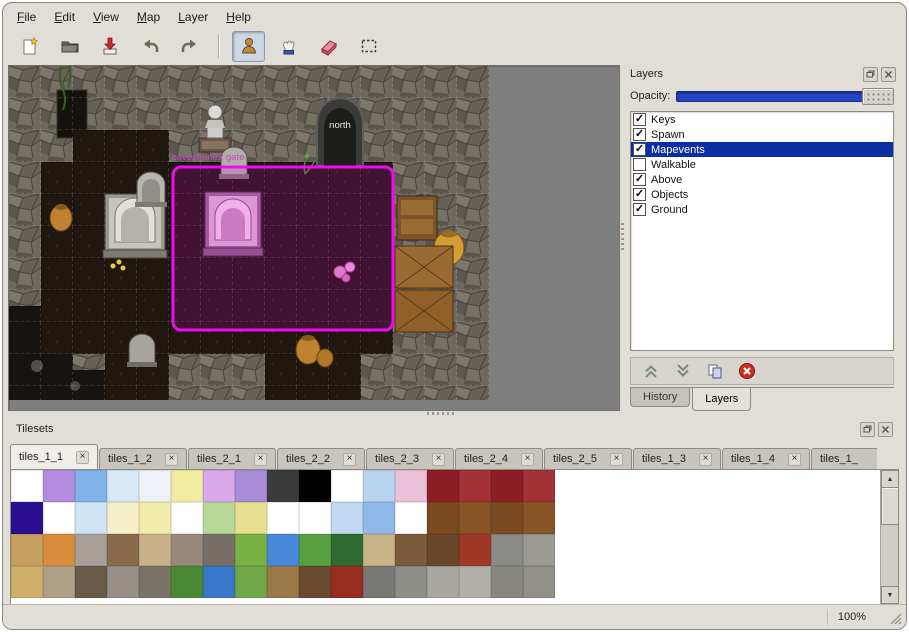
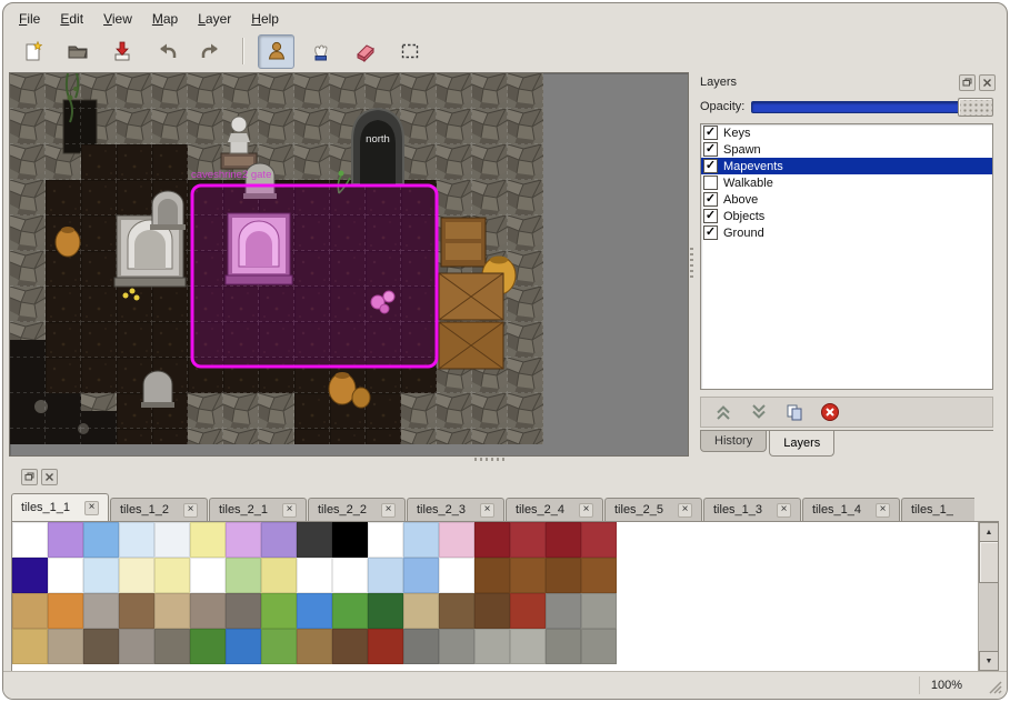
  File
  Edit
  View
  Map
  Layer
  Help
  north
  caveshrine2 gate
  Layers
  Opacity:
  ✓
  Keys
  ✓
  Spawn
  ✓
  Mapevents
  Walkable
  ✓
  Above
  ✓
  Objects
  ✓
  Ground
  History
  Layers
- Tilesets
  tiles_1_1
  ×
  tiles_1_2
  ×
  tiles_2_1
  ×
  tiles_2_2
  ×
  tiles_2_3
  ×
  tiles_2_4
  ×
  tiles_2_5
  ×
  tiles_1_3
  ×
  tiles_1_4
  ×
  tiles_1_
  100%
